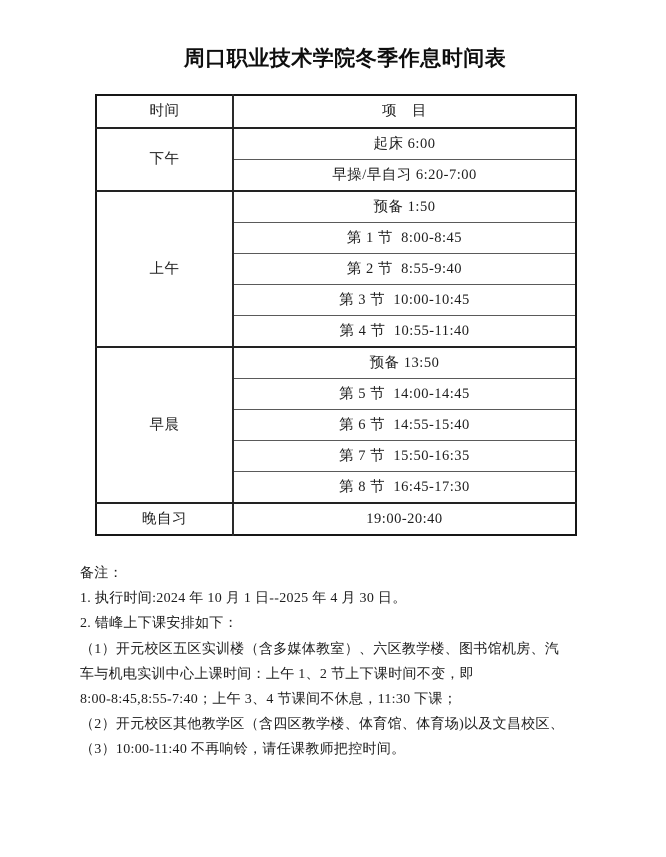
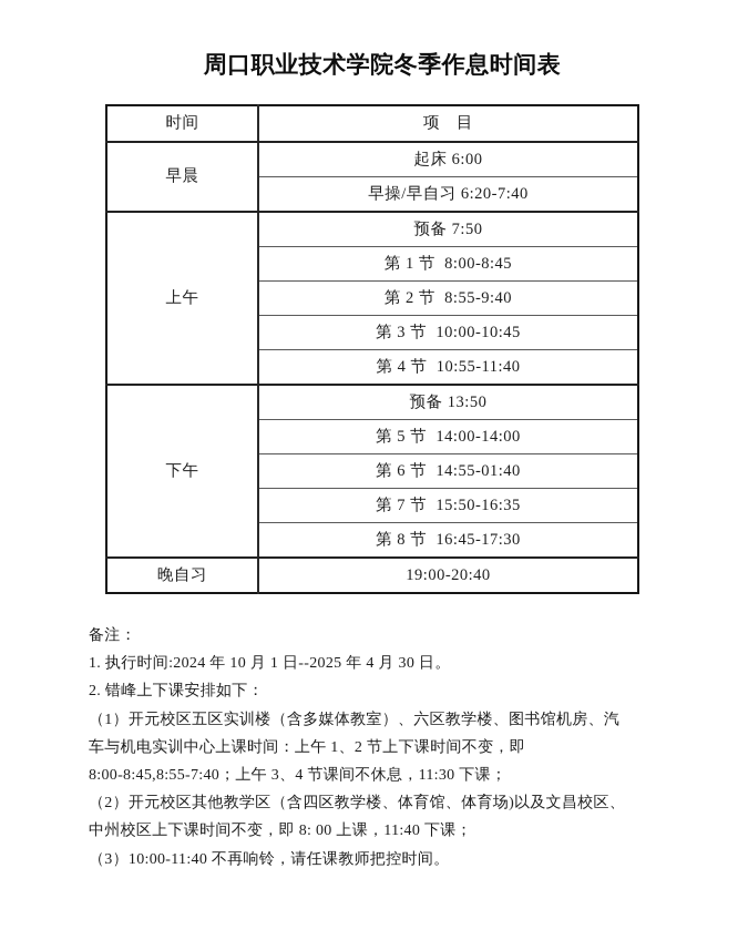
  周口职业技术学院冬季作息时间表
  时间	项 目
- 下午	起床 6:00
+ 早晨	起床 6:00
- 早操/早自习 6:20-7:00
+ 早操/早自习 6:20-7:40
- 上午	预备 1:50
+ 上午	预备 7:50
  第 1 节 8:00-8:45
  第 2 节 8:55-9:40
  第 3 节 10:00-10:45
  第 4 节 10:55-11:40
- 早晨	预备 13:50
+ 下午	预备 13:50
- 第 5 节 14:00-14:45
+ 第 5 节 14:00-14:00
- 第 6 节 14:55-15:40
+ 第 6 节 14:55-01:40
  第 7 节 15:50-16:35
  第 8 节 16:45-17:30
  晚自习	19:00-20:40
  备注：
  1. 执行时间:2024 年 10 月 1 日--2025 年 4 月 30 日。
  2. 错峰上下课安排如下：
  （1）开元校区五区实训楼（含多媒体教室）、六区教学楼、图书馆机房、汽
  车与机电实训中心上课时间：上午 1、2 节上下课时间不变，即
  8:00-8:45,8:55-7:40；上午 3、4 节课间不休息，11:30 下课；
  （2）开元校区其他教学区（含四区教学楼、体育馆、体育场)以及文昌校区、
+ 中州校区上下课时间不变，即 8: 00 上课，11:40 下课；
  （3）10:00-11:40 不再响铃，请任课教师把控时间。
